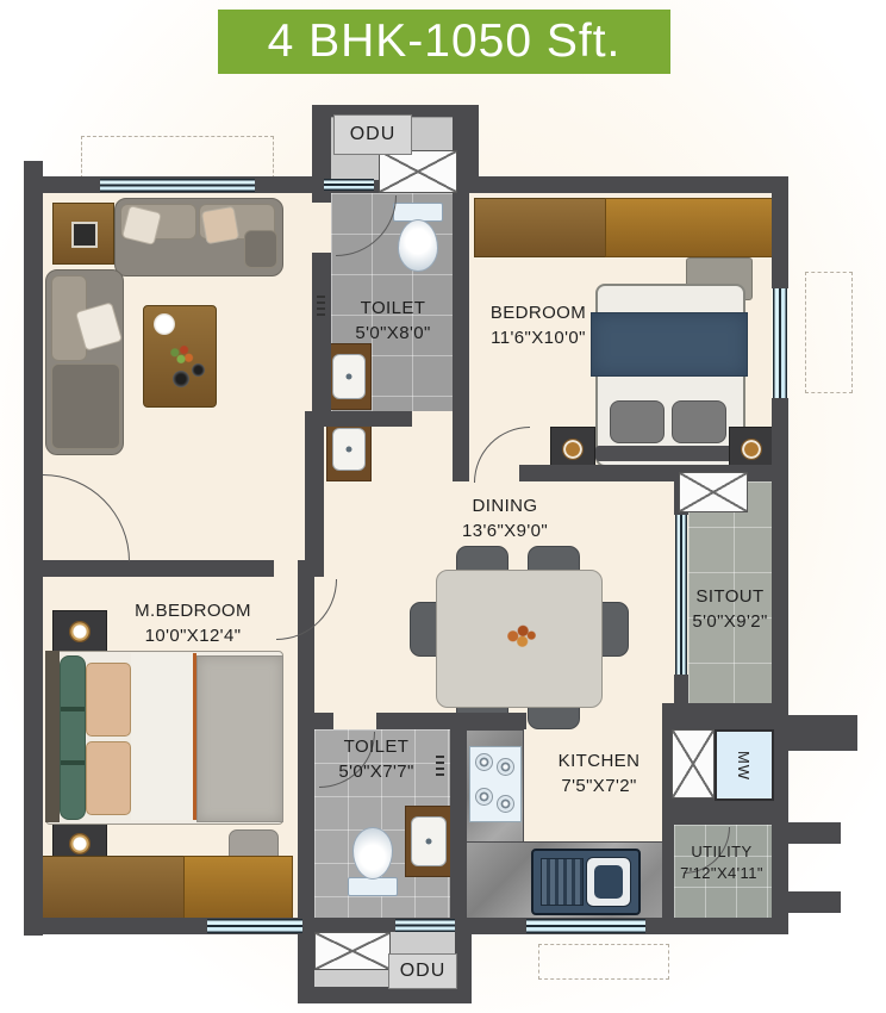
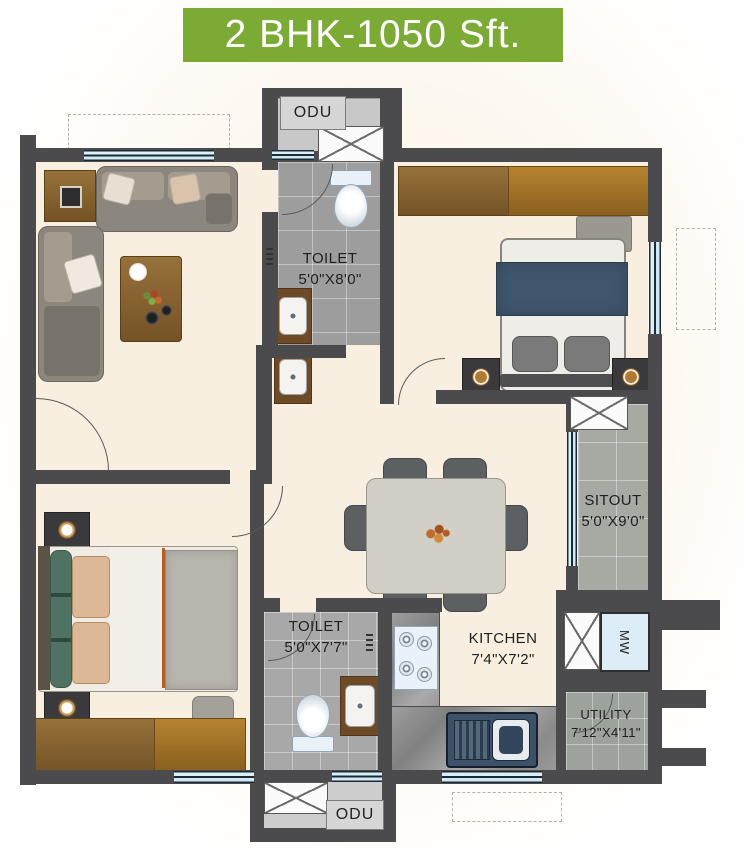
- 4 BHK-1050 Sft.
+ 2 BHK-1050 Sft.
  ODU
  ODU
  TOILET
  5'0"X8'0"
- BEDROOM
- 11'6"X10'0"
- DINING
- 13'6"X9'0"
  SITOUT
- 5'0"X9'2"
+ 5'0"X9'0"
- M.BEDROOM
- 10'0"X12'4"
  TOILET
  5'0"X7'7"
  KITCHEN
- 7'5"X7'2"
+ 7'4"X7'2"
  UTILITY
  7'12"X4'11"
